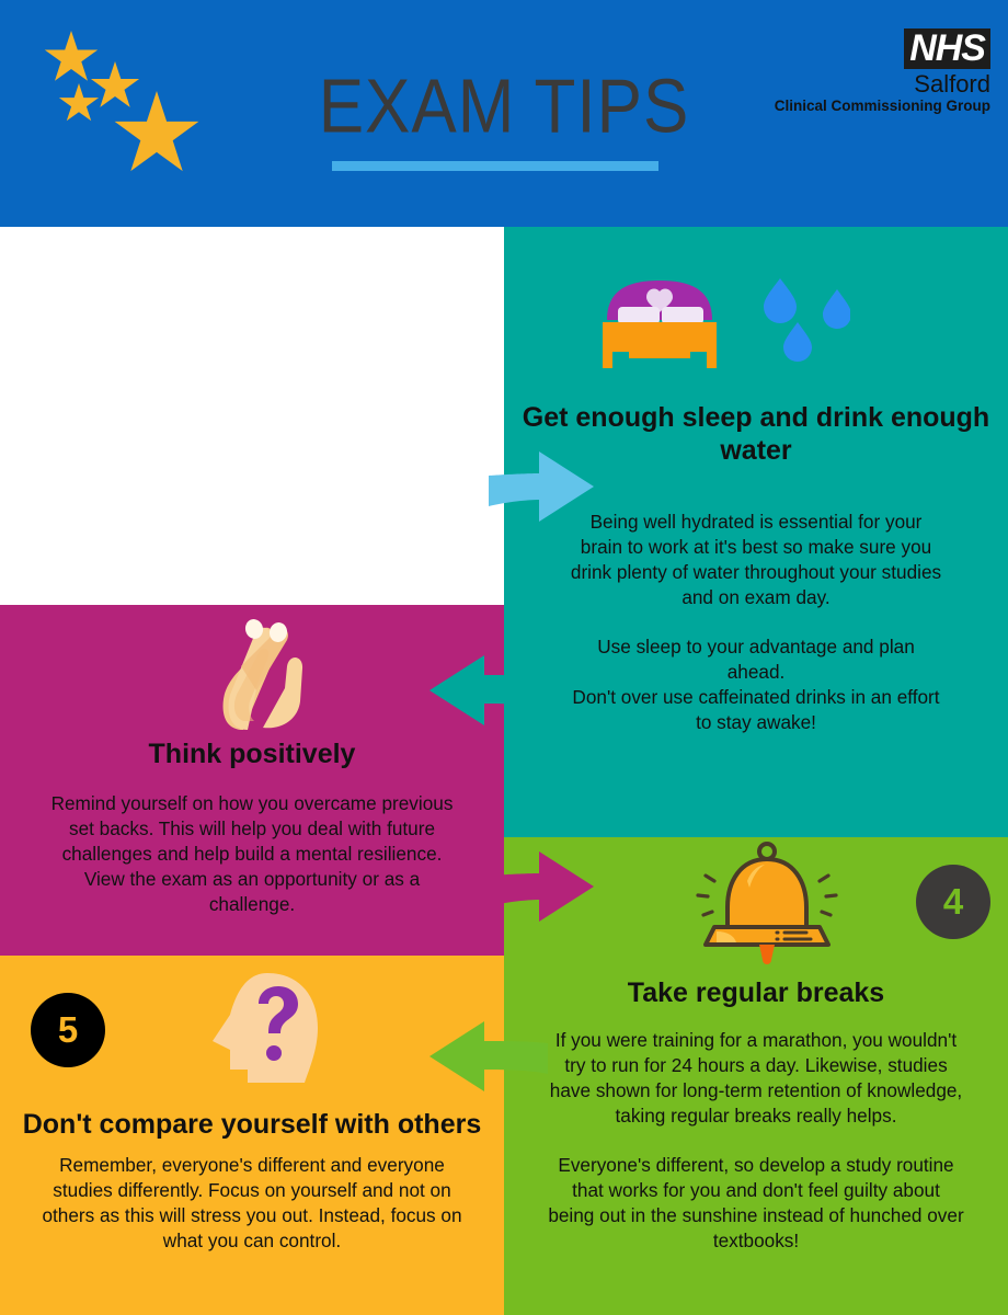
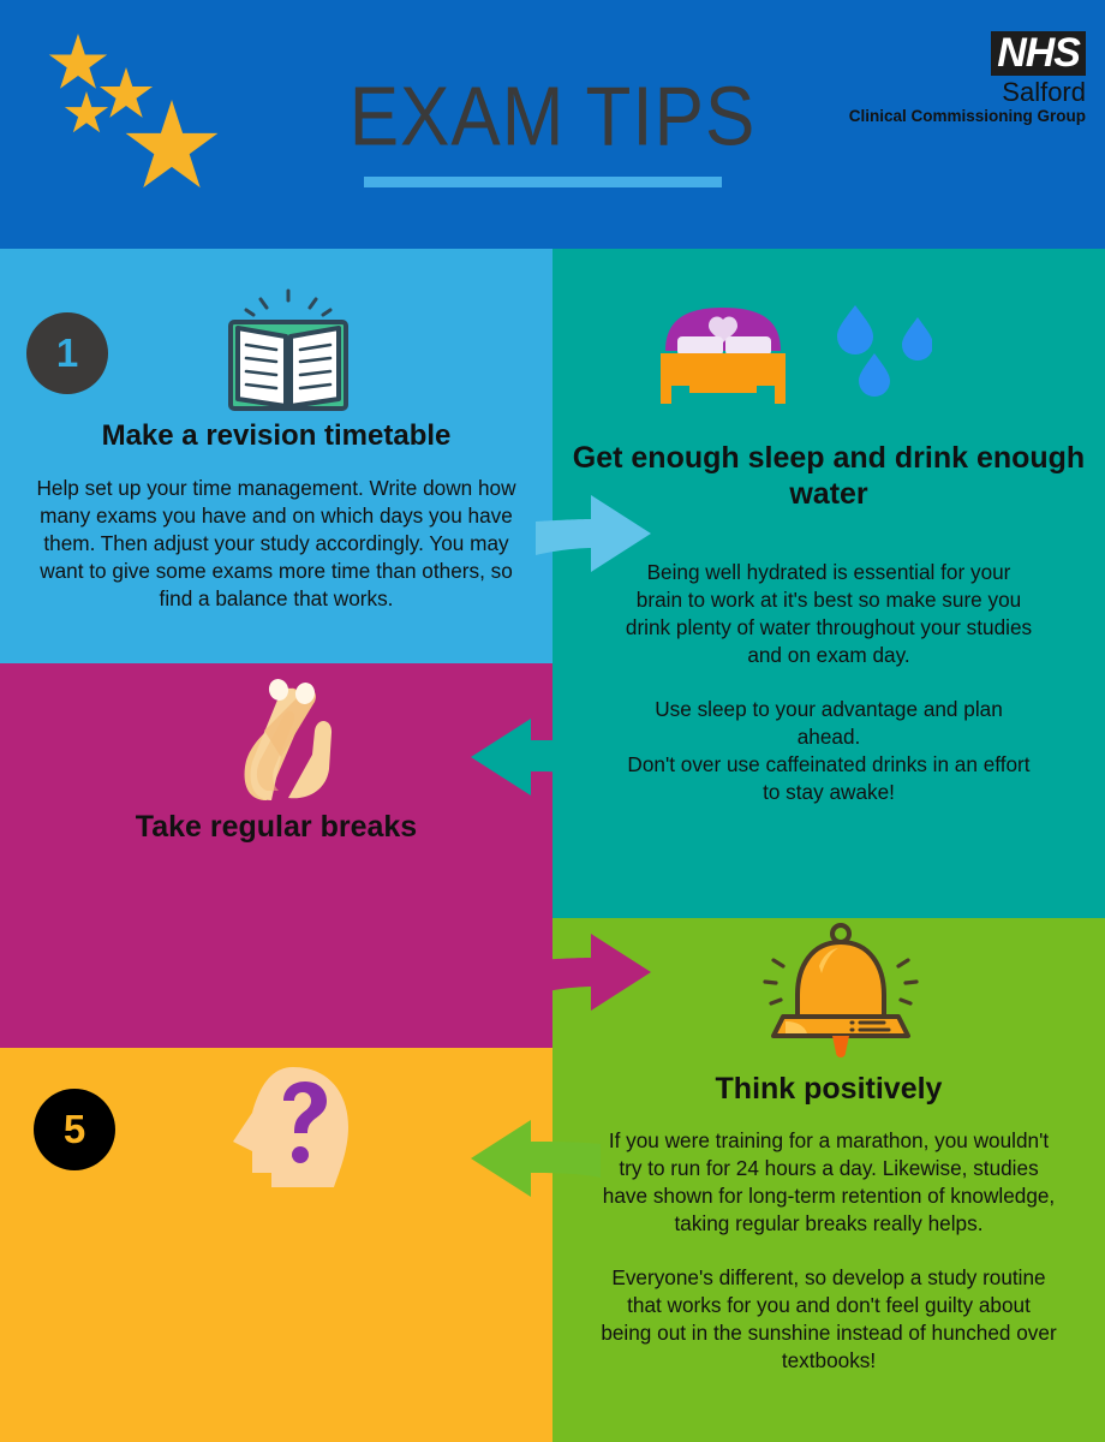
  EXAM TIPS
  NHS
  Salford
  Clinical Commissioning Group
+ 1
+ Make a revision timetable
+ Help set up your time management. Write down how many exams you have and on which days you have them. Then adjust your study accordingly. You may want to give some exams more time than others, so find a balance that works.
  Get enough sleep and drink enough water
  Being well hydrated is essential for your brain to work at it's best so make sure you drink plenty of water throughout your studies and on exam day.
  Use sleep to your advantage and plan ahead.
  Don't over use caffeinated drinks in an effort to stay awake!
- Think positively
+ Take regular breaks
- Remind yourself on how you overcame previous set backs. This will help you deal with future challenges and help build a mental resilience. View the exam as an opportunity or as a challenge.
- 4
- Take regular breaks
+ Think positively
  If you were training for a marathon, you wouldn't try to run for 24 hours a day. Likewise, studies have shown for long-term retention of knowledge, taking regular breaks really helps.
  Everyone's different, so develop a study routine that works for you and don't feel guilty about being out in the sunshine instead of hunched over textbooks!
  5
- Don't compare yourself with others
- Remember, everyone's different and everyone studies differently. Focus on yourself and not on others as this will stress you out. Instead, focus on what you can control.
